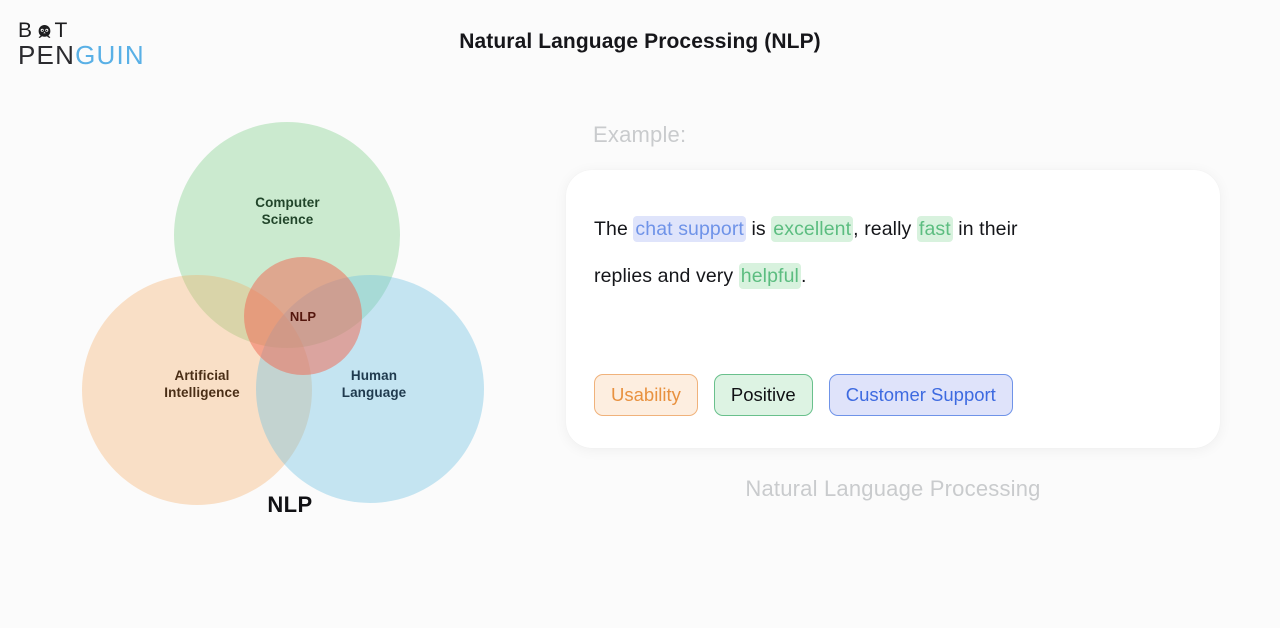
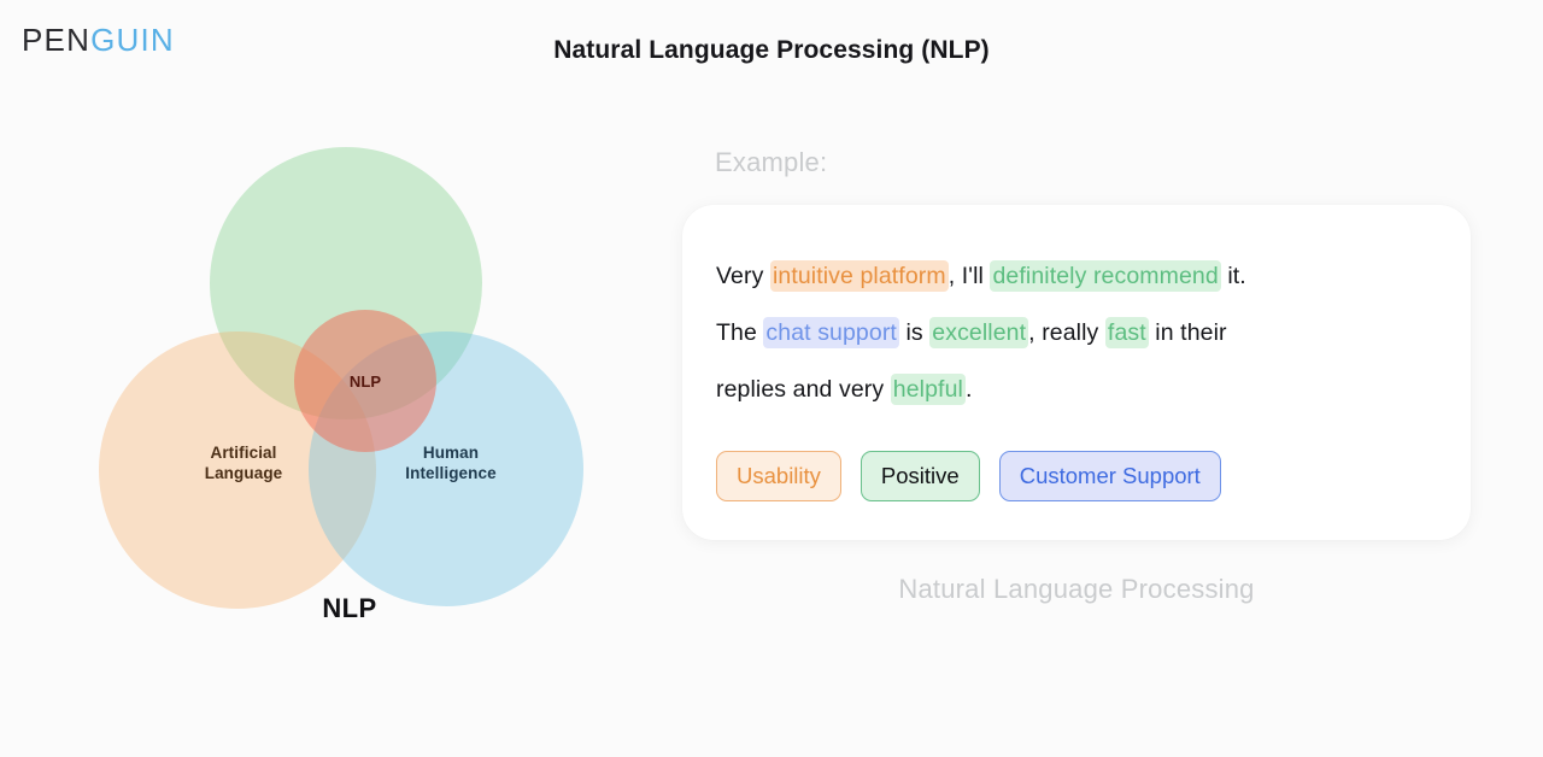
- B
- T
  PENGUIN
  Natural Language Processing (NLP)
- Computer
- Science
  Artificial
- Intelligence
+ Language
  Human
- Language
+ Intelligence
  NLP
  NLP
  Example:
+ Very intuitive platform, I'll definitely recommend it.
  The chat support is excellent, really fast in their
  replies and very helpful.
  Usability
  Positive
  Customer Support
  Natural Language Processing
